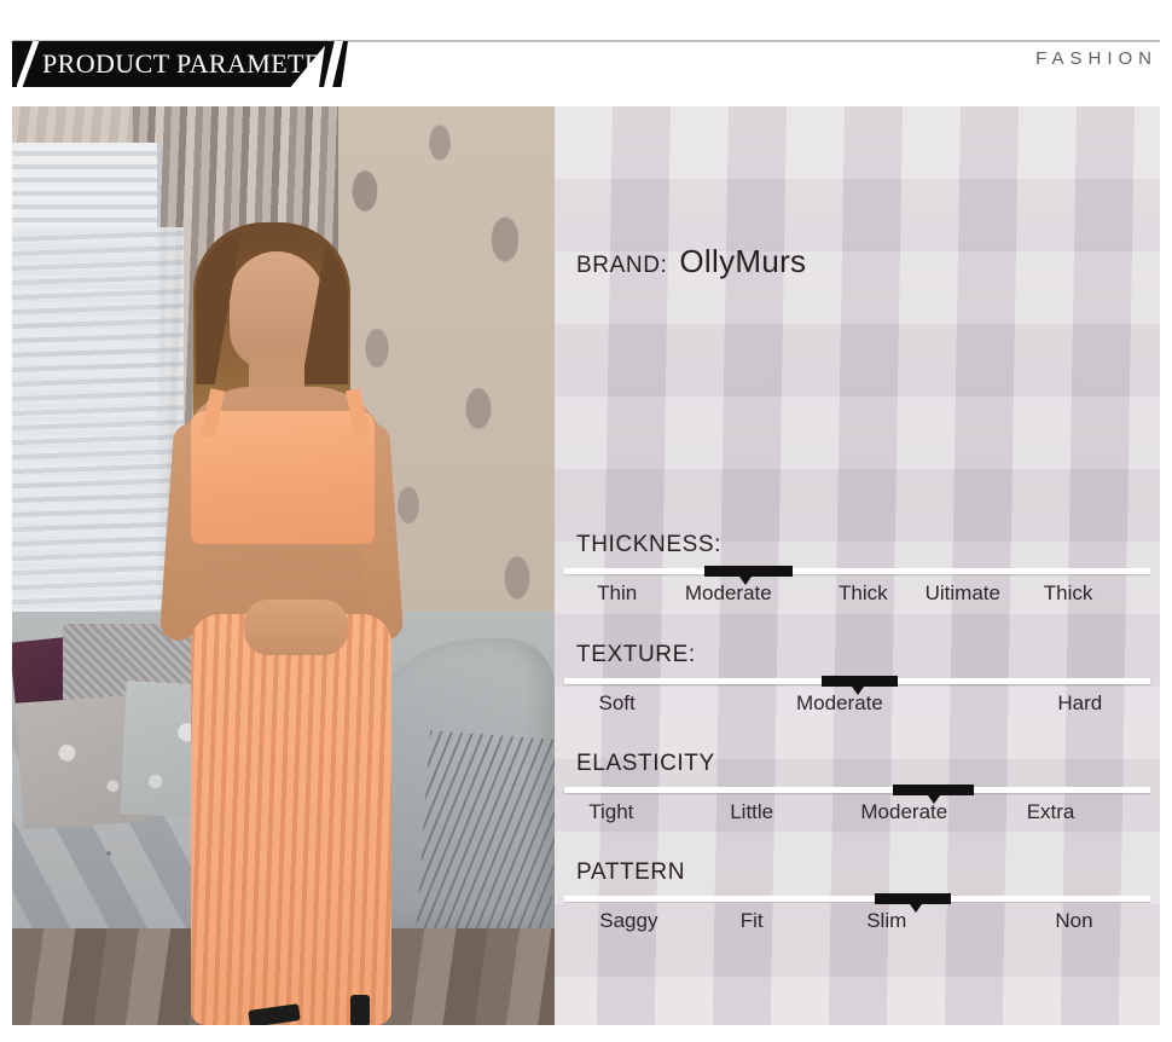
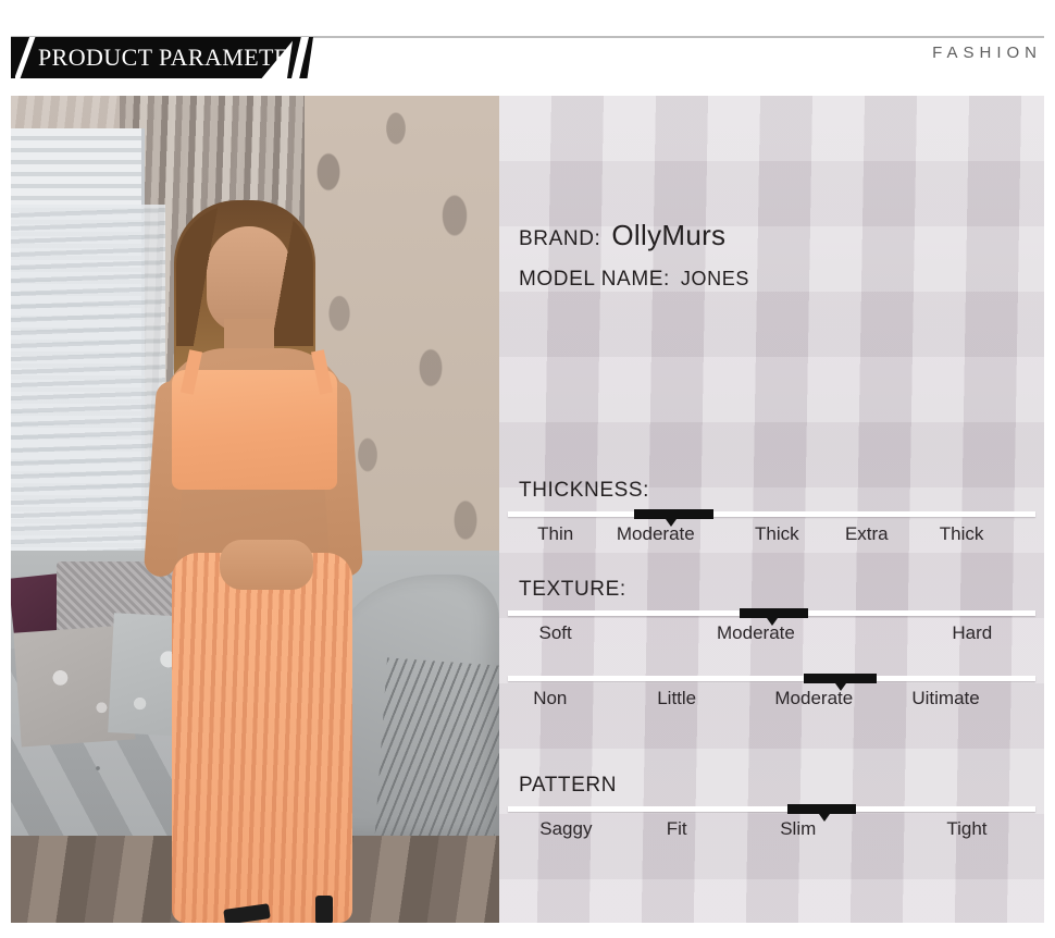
  PRODUCT PARAMETES
  FASHION
  BRAND: OllyMurs
+ MODEL NAME: JONES
  THICKNESS:
  Thin
  Moderate
  Thick
- Uitimate
+ Extra
  Thick
  TEXTURE:
  Soft
  Moderate
  Hard
- ELASTICITY
- Tight
+ Non
  Little
  Moderate
- Extra
+ Uitimate
  PATTERN
  Saggy
  Fit
  Slim
- Non
+ Tight
